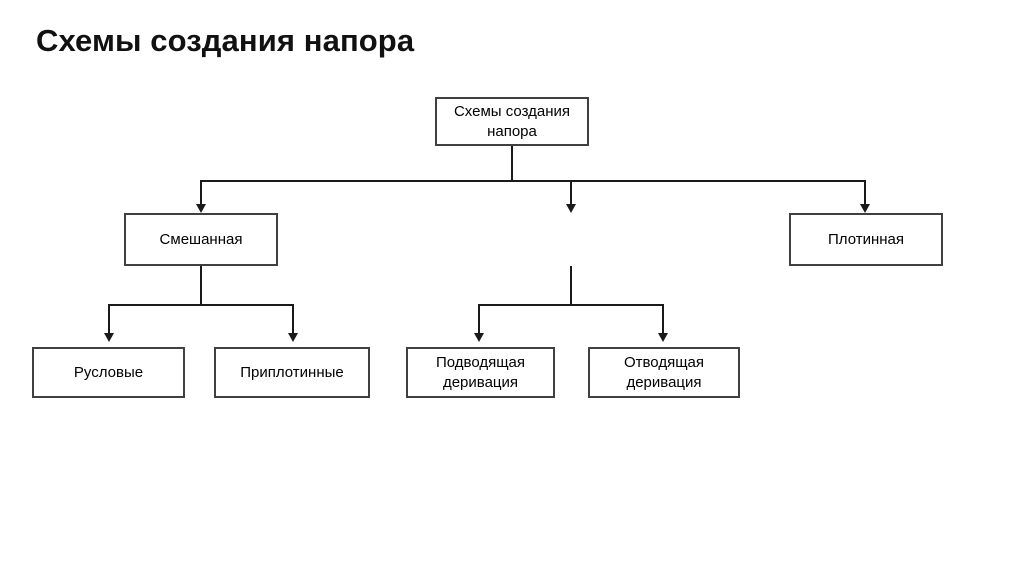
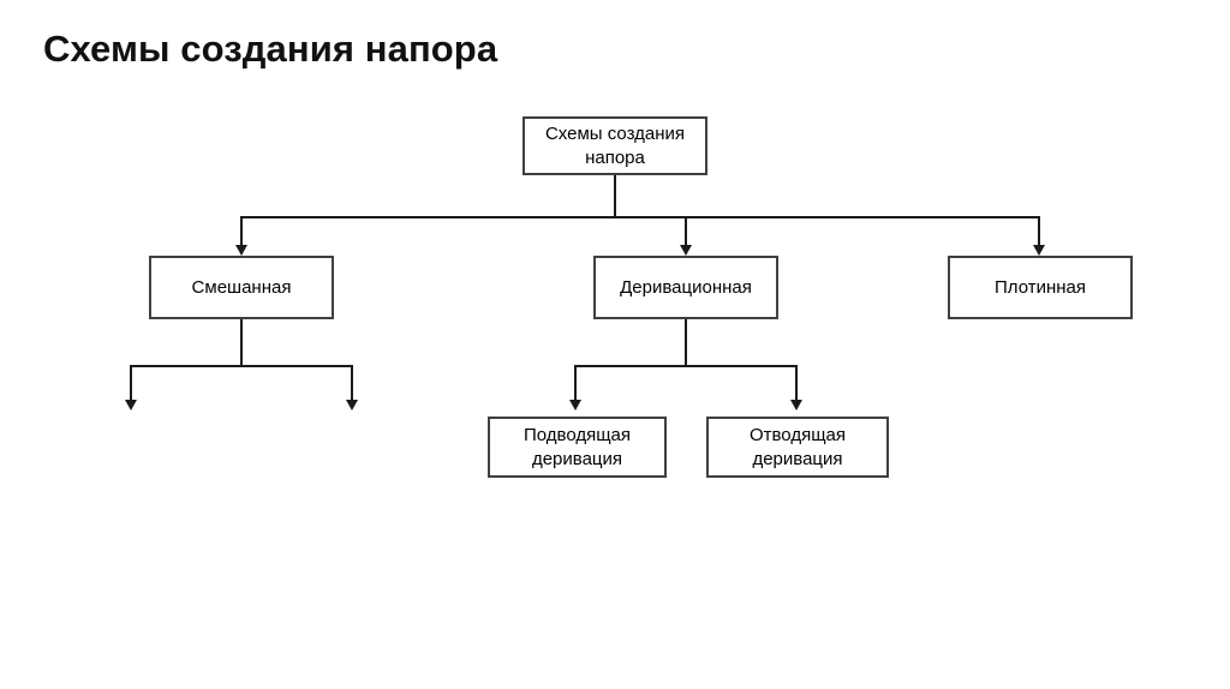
  Схемы создания напора
  Схемы создания
  напора
  Смешанная
+ Деривационная
  Плотинная
- Русловые
- Приплотинные
  Подводящая
  деривация
  Отводящая
  деривация
